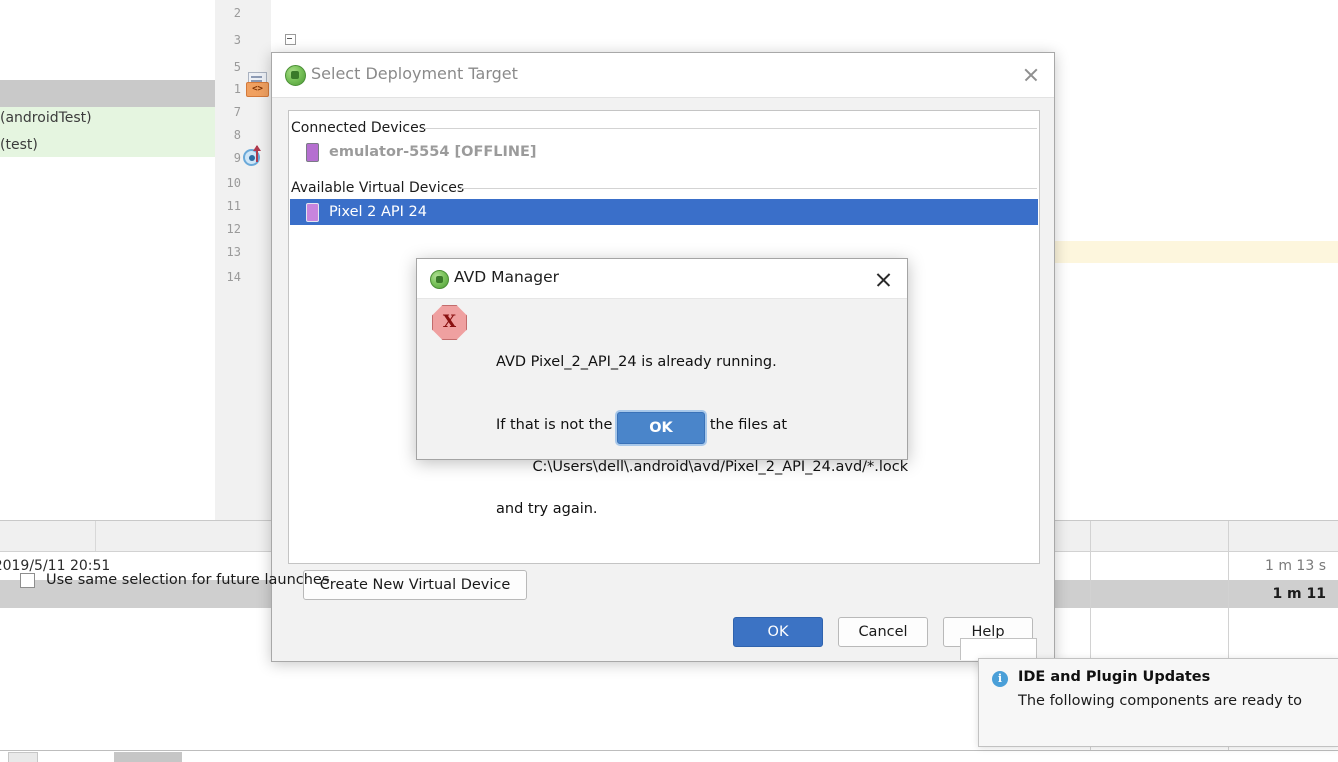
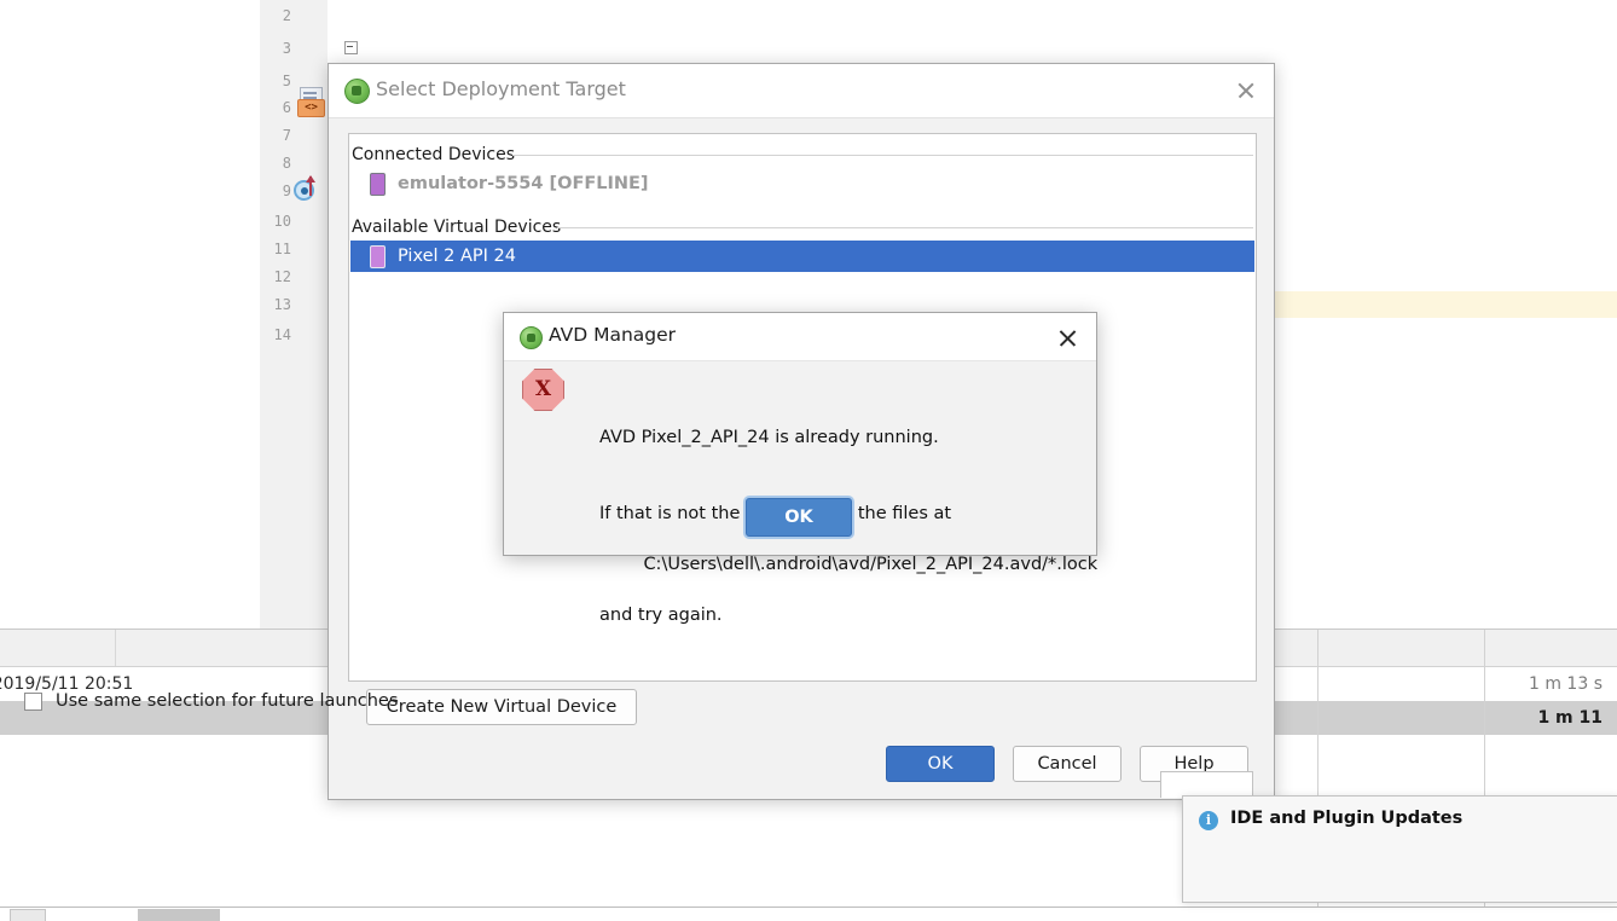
- (androidTest)
- (test)
  2
  3
  5
- 1
+ 6
  7
  8
  9
  10
  11
  12
  13
  14
  <>
  019/5/11 20:51
  1 m 13 s
  1 m 11
  Select Deployment Target
  Connected Devices
  emulator-5554 [OFFLINE]
  Available Virtual Device
  Pixel 2 API 24
  Create New Virtual Device
  Use same selection for future launches
  OK
  Cancel
  Help
  AVD Manager
  X
  AVD Pixel_2_API_24 is already running.
  C:\Users\dell\.android\avd/Pixel_2_API_24.avd/*.lock
  and try again.
  OK
  i
  IDE and Plugin Updates
- The following components are ready to
